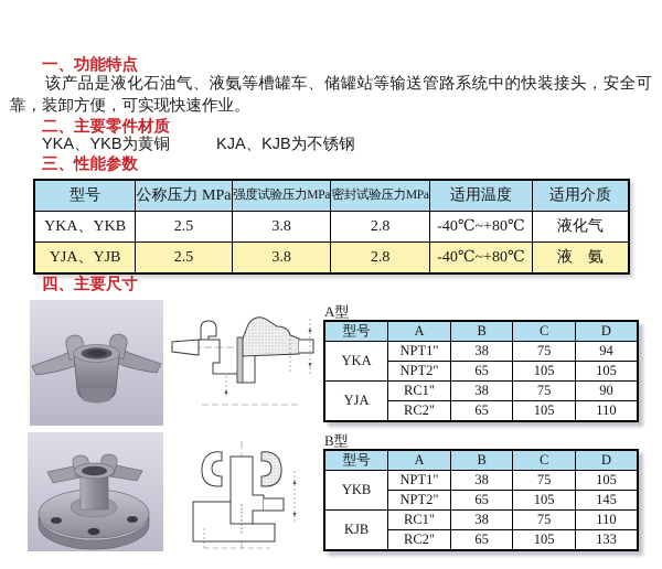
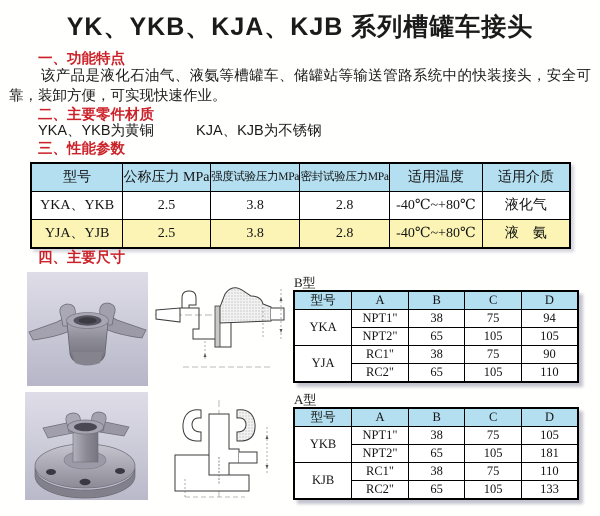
+ YK、YKB、KJA、KJB 系列槽罐车接头
  一、功能特点
  该产品是液化石油气、液氨等槽罐车、储罐站等输送管路系统中的快装接头，安全可靠，装卸方便，可实现快速作业。
  二、主要零件材质
  YKA、YKB为黄铜 KJA、KJB为不锈钢
  三、性能参数
  型号	公称压力 MPa	强度试验压力MPa	密封试验压力MPa	适用温度	适用介质
  YKA、YKB	2.5	3.8	2.8	-40℃~+80℃	液化气
  YJA、YJB	2.5	3.8	2.8	-40℃~+80℃	液 氨
  四、主要尺寸
- A型
+ B型
  型号	A	B	C	D
  YKA	NPT1"	38	75	94
  NPT2"	65	105	105
  YJA	RC1"	38	75	90
  RC2"	65	105	110
- B型
+ A型
  型号	A	B	C	D
  YKB	NPT1"	38	75	105
- NPT2"	65	105	145
+ NPT2"	65	105	181
  KJB	RC1"	38	75	110
  RC2"	65	105	133
